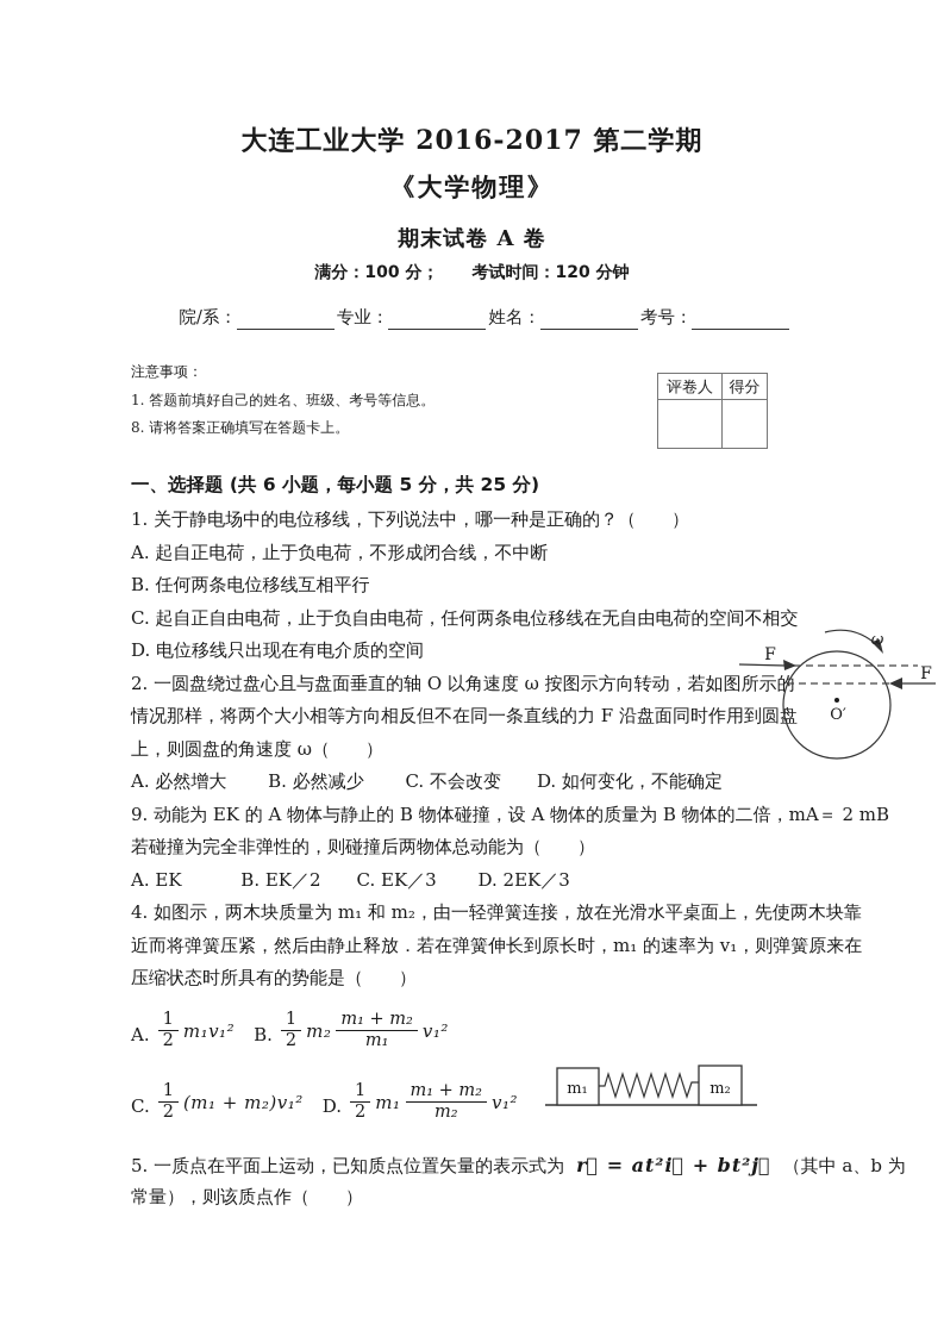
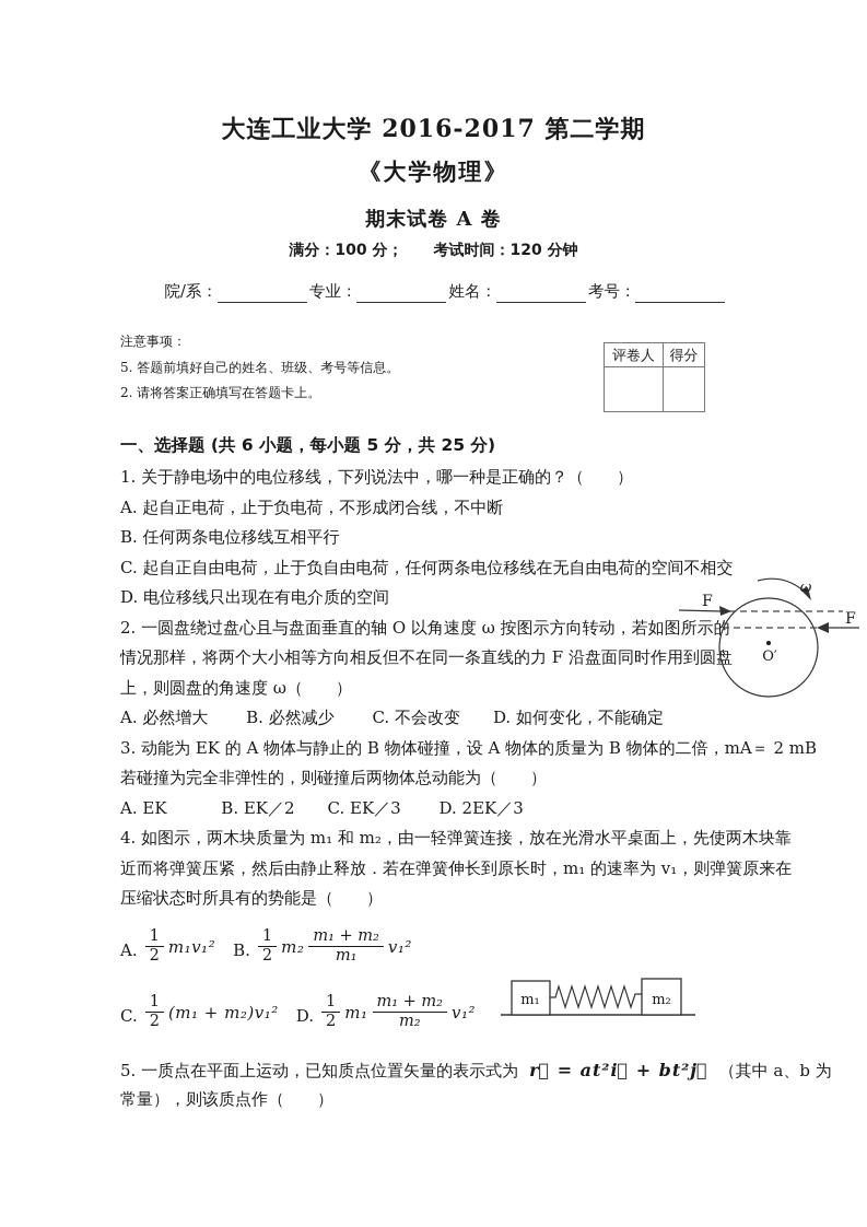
  大连工业大学 2016-2017 第二学期
  《大学物理》
  期末试卷 A 卷
  满分：100 分； 考试时间：120 分钟
  院/系：
  专业：
  姓名：
  考号：
  注意事项：
- 1. 答题前填好自己的姓名、班级、考号等信息。
+ 5. 答题前填好自己的姓名、班级、考号等信息。
- 8. 请将答案正确填写在答题卡上。
+ 2. 请将答案正确填写在答题卡上。
  评卷人	得分
  一、选择题 (共 6 小题，每小题 5 分，共 25 分)
  1. 关于静电场中的电位移线，下列说法中，哪一种是正确的？（ ）
  A. 起自正电荷，止于负电荷，不形成闭合线，不中断
  B. 任何两条电位移线互相平行
  C. 起自正自由电荷，止于负自由电荷，任何两条电位移线在无自由电荷的空间不相交
  D. 电位移线只出现在有电介质的空间
  2. 一圆盘绕过盘心且与盘面垂直的轴 O 以角速度 ω 按图示方向转动，若如图所示的
  情况那样，将两个大小相等方向相反但不在同一条直线的力 F 沿盘面同时作用到圆盘
  上，则圆盘的角速度 ω（ ）
  A. 必然增大 B. 必然减少 C. 不会改变 D. 如何变化，不能确定
- 9. 动能为 EK 的 A 物体与静止的 B 物体碰撞，设 A 物体的质量为 B 物体的二倍，mA＝ 2 mB
+ 3. 动能为 EK 的 A 物体与静止的 B 物体碰撞，设 A 物体的质量为 B 物体的二倍，mA＝ 2 mB
  若碰撞为完全非弹性的，则碰撞后两物体总动能为（ ）
  A. EK B. EK／2 C. EK／3 D. 2EK／3
  4. 如图示，两木块质量为 m₁ 和 m₂，由一轻弹簧连接，放在光滑水平桌面上，先使两木块靠
  近而将弹簧压紧，然后由静止释放．若在弹簧伸长到原长时，m₁ 的速率为 v₁，则弹簧原来在
  压缩状态时所具有的势能是（ ）
  A.
  1
  2
  m₁v₁²
  B.
  1
  2
  m₂
  m₁ + m₂
  m₁
  v₁²
  C.
  1
  2
  (m₁ + m₂)v₁²
  D.
  1
  2
  m₁
  m₁ + m₂
  m₂
  v₁²
  5. 一质点在平面上运动，已知质点位置矢量的表示式为 r⃗ = at²i⃗ + bt²j⃗ （其中 a、b 为
  常量），则该质点作（ ）
  F
  F
  ω
  O′
  m₁
  m₂
